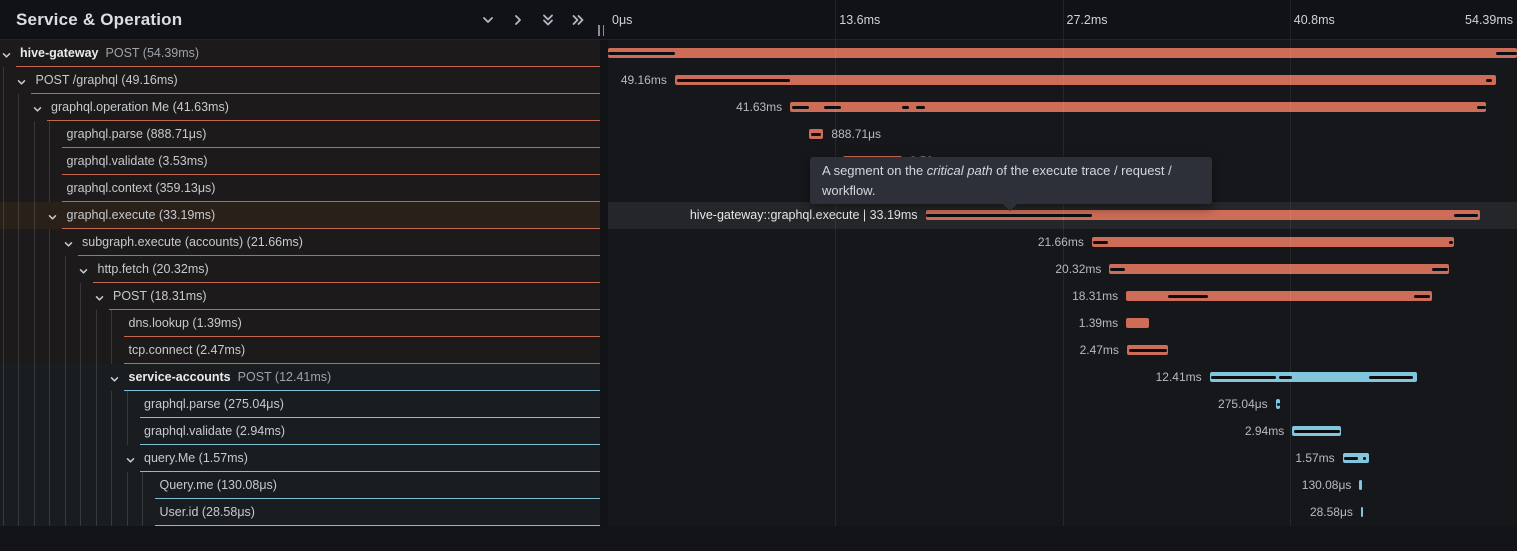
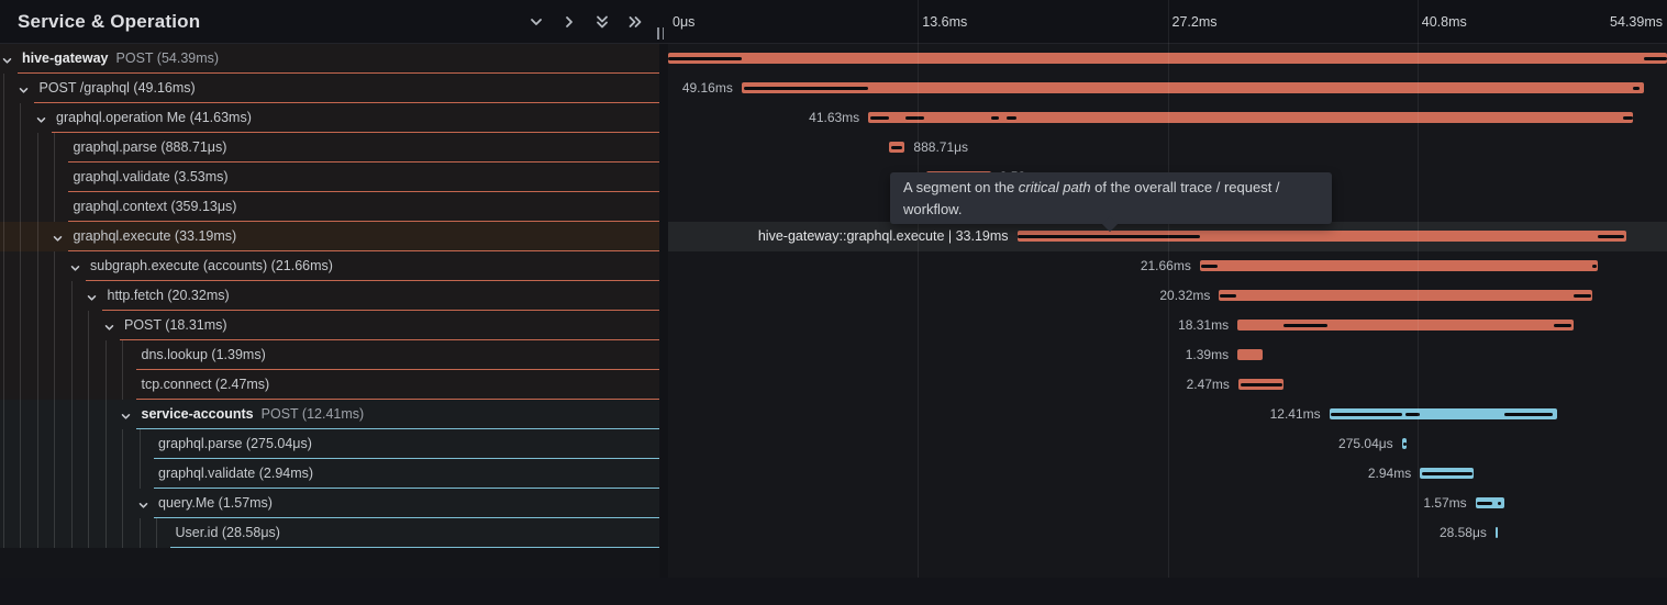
  Service & Operation
  0μs
  13.6ms
  27.2ms
  40.8ms
  54.39ms
  hive-gateway POST (54.39ms)
  POST /graphql (49.16ms)
  49.16ms
  graphql.operation Me (41.63ms)
  41.63ms
  graphql.parse (888.71μs)
  888.71μs
  graphql.validate (3.53ms)
  graphql.context (359.13μs)
  graphql.execute (33.19ms)
  hive-gateway::graphql.execute | 33.19ms
  subgraph.execute (accounts) (21.66ms)
  21.66ms
  http.fetch (20.32ms)
  20.32ms
  POST (18.31ms)
  18.31ms
  dns.lookup (1.39ms)
  1.39ms
  tcp.connect (2.47ms)
  2.47ms
  service-accounts POST (12.41ms)
  12.41ms
  graphql.parse (275.04μs)
  275.04μs
  graphql.validate (2.94ms)
  2.94ms
  query.Me (1.57ms)
  1.57ms
- Query.me (130.08μs)
- 130.08μs
  User.id (28.58μs)
  28.58μs
- A segment on the critical path of the execute trace / request / workflow.
+ A segment on the critical path of the overall trace / request / workflow.
